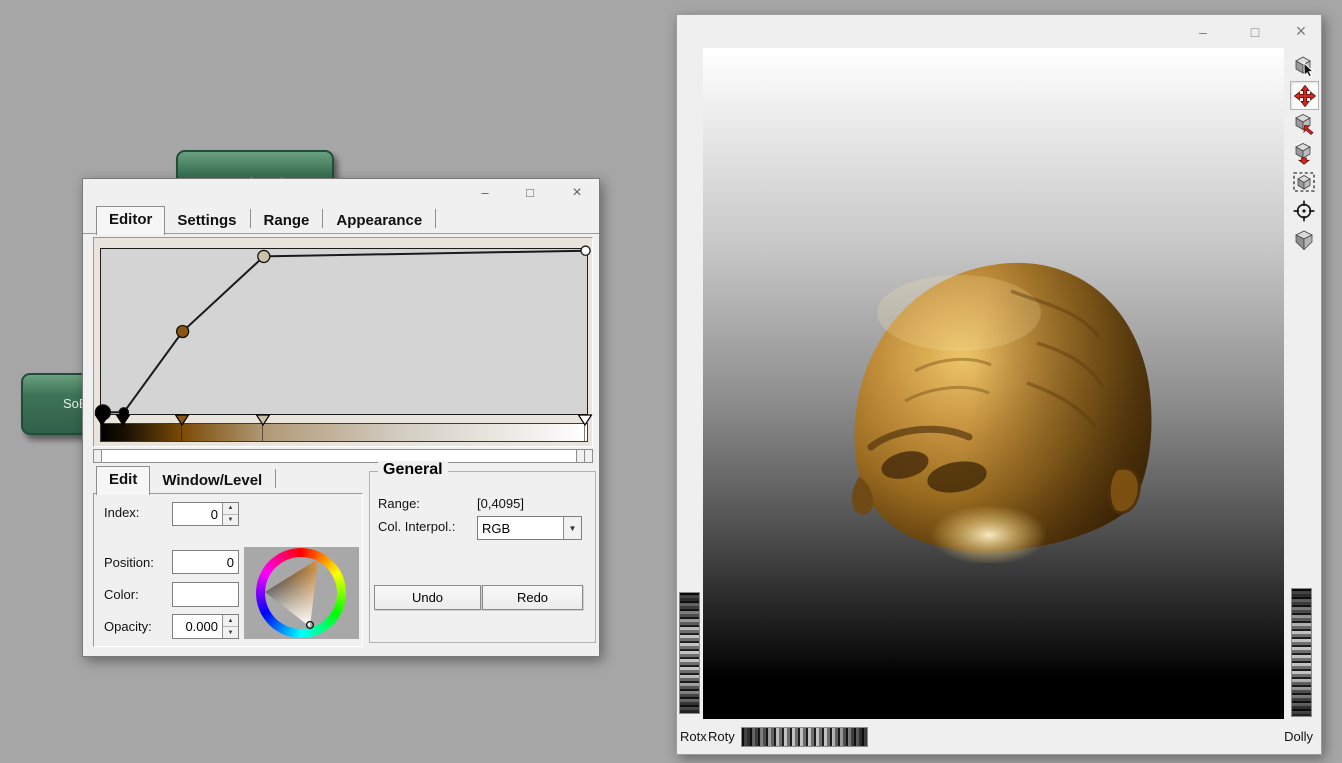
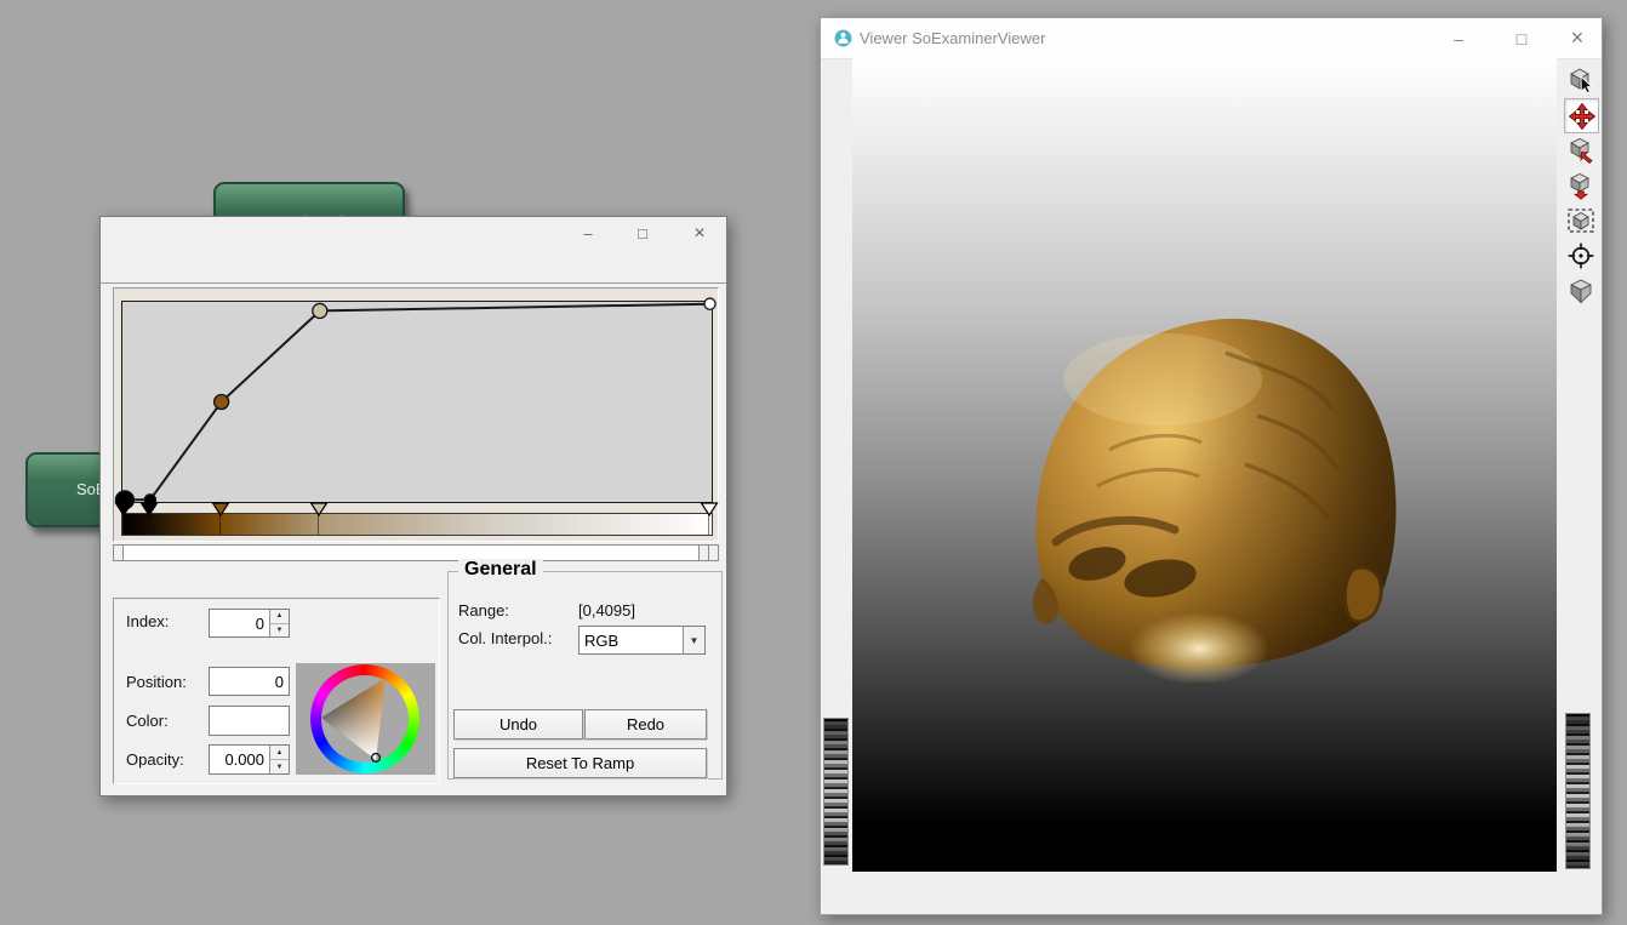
  –
  □
  ×
- Editor
- Settings
- Range
- Appearance
- Edit
- Window/Level
  Index:
  0
  Position:
  0
  Color:
  Opacity:
  0.000
  General
  Range:
  [0,4095]
  Col. Interpol.:
  RGB
  ▼
  Undo
  Redo
+ Reset To Ramp
+ Viewer SoExaminerViewer
  –
  □
  ×
- Rotx
- Roty
- Dolly
